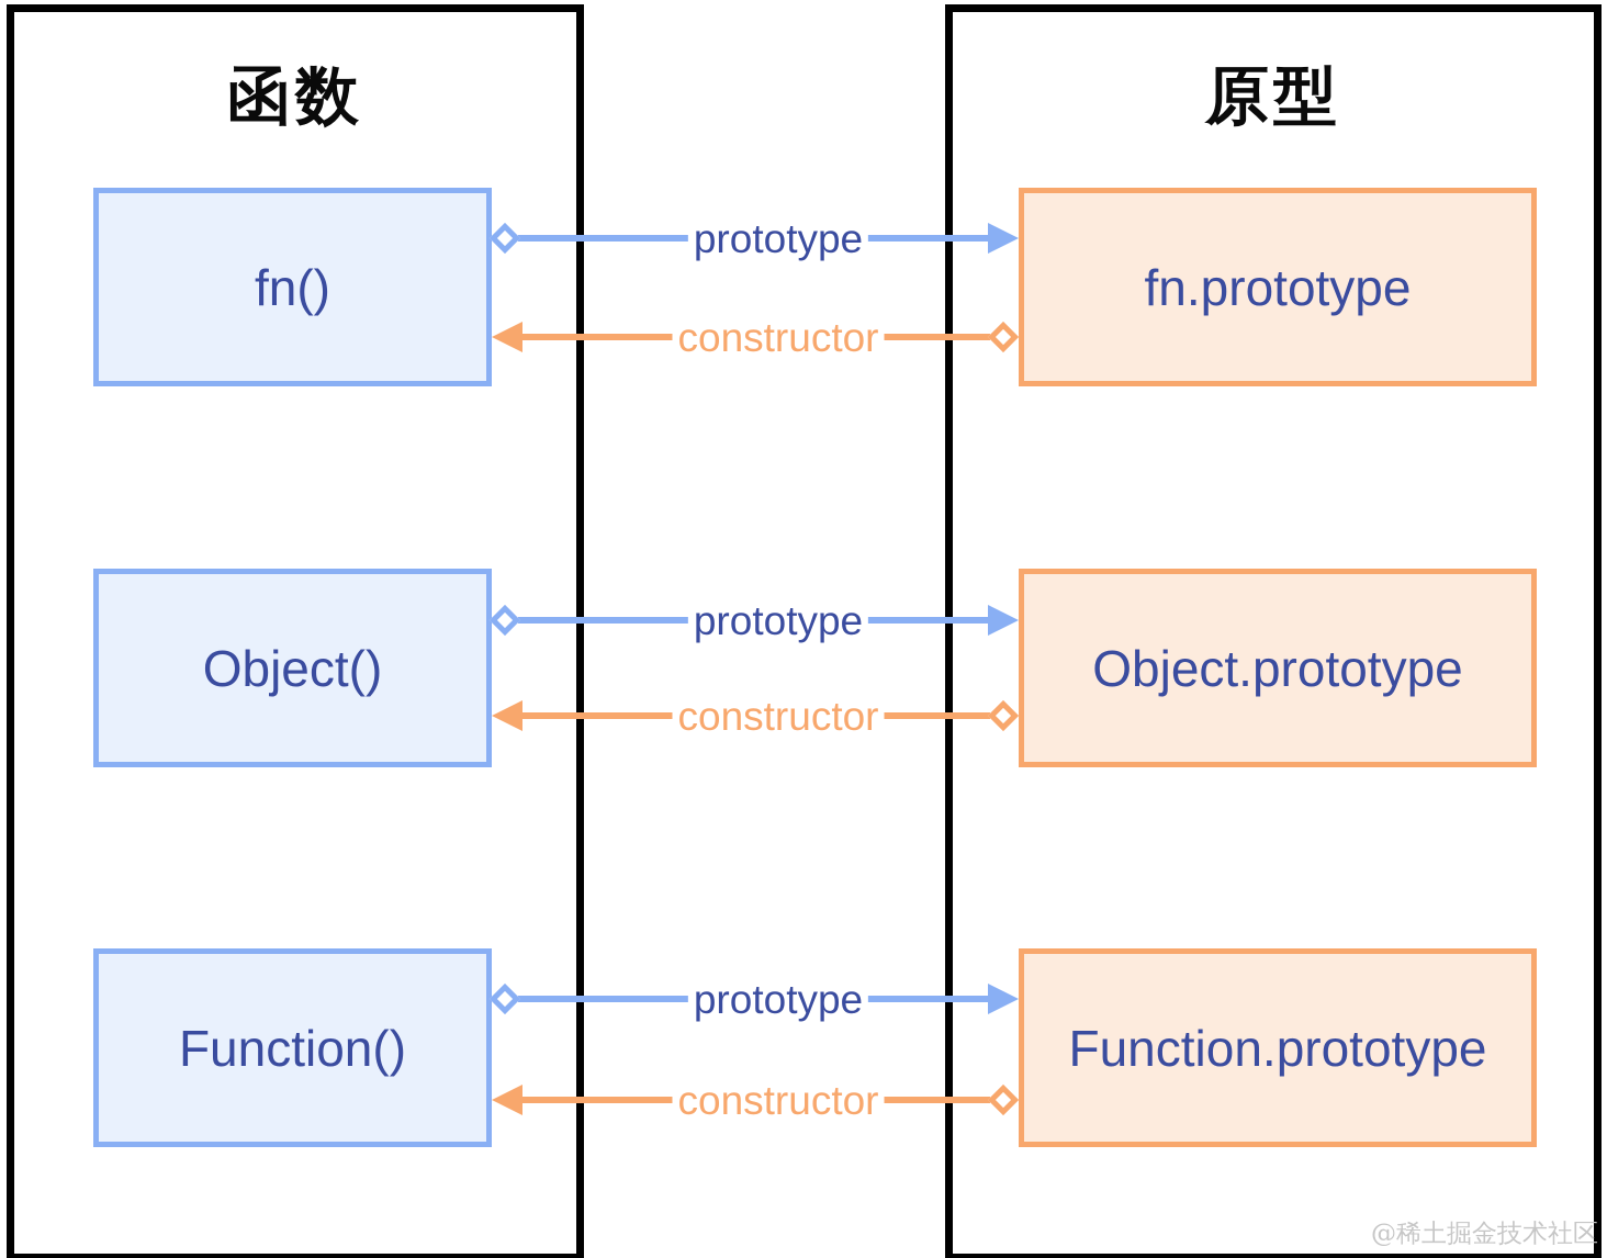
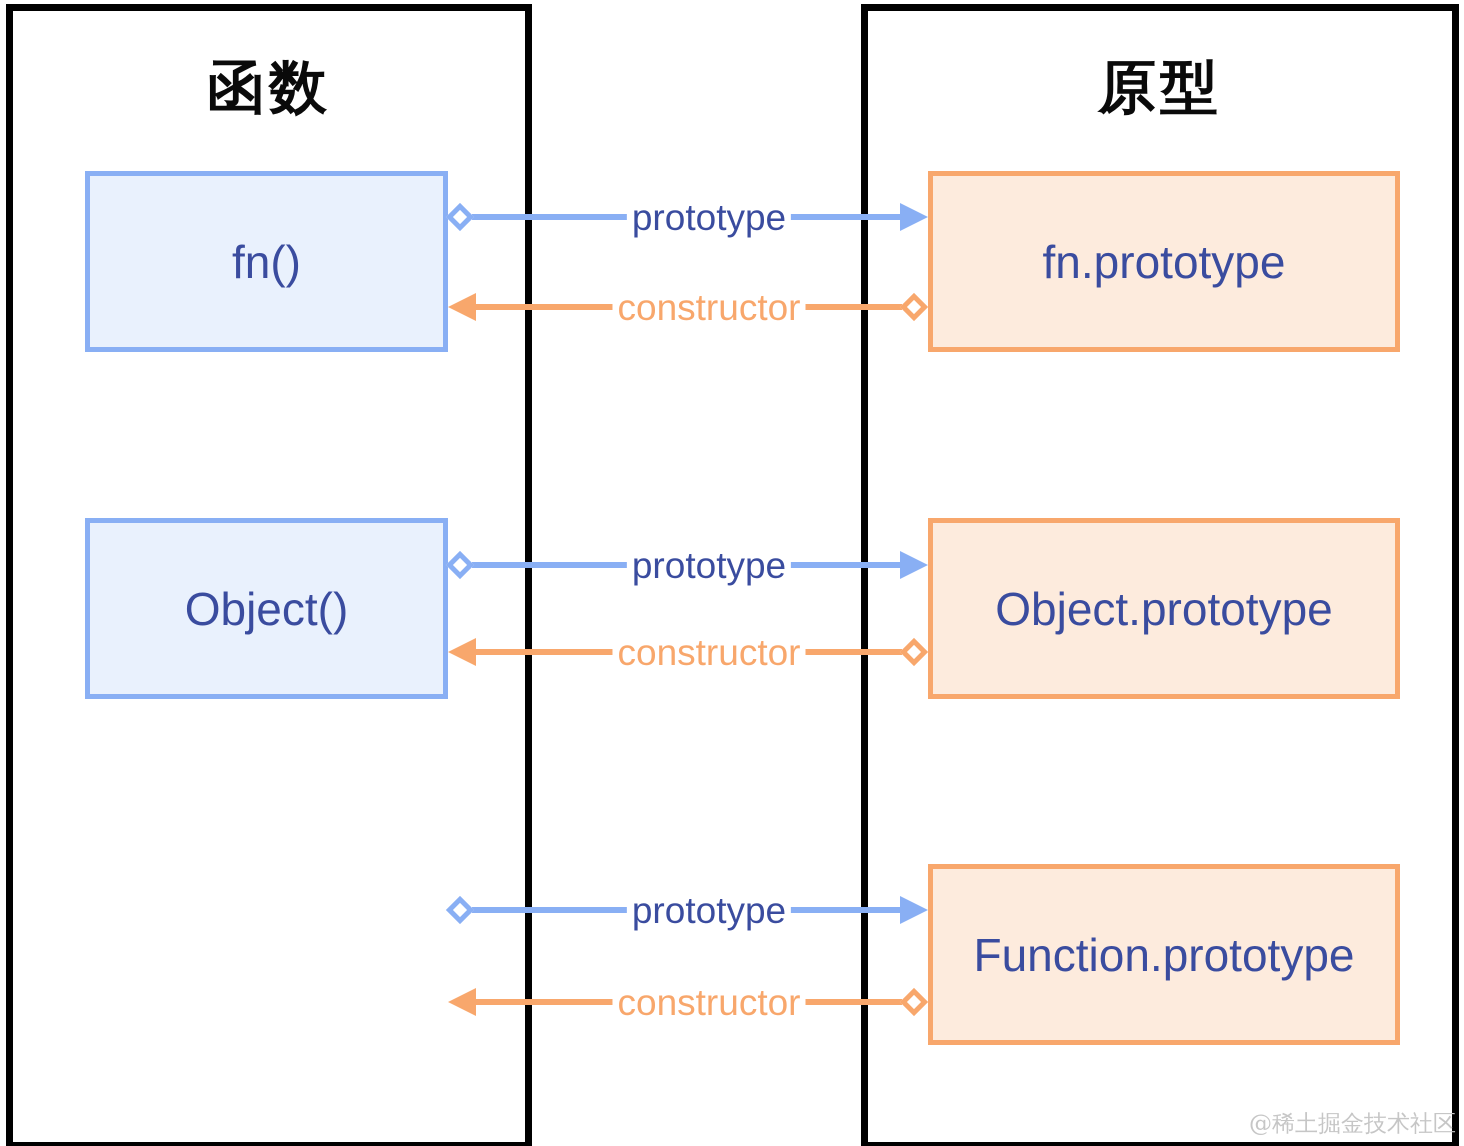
  函数
  原型
  fn()
  fn.prototype
  prototype
  constructor
  Object()
  Object.prototype
  prototype
  constructor
- Function()
  Function.prototype
  prototype
  constructor
  @稀土掘金技术社区
